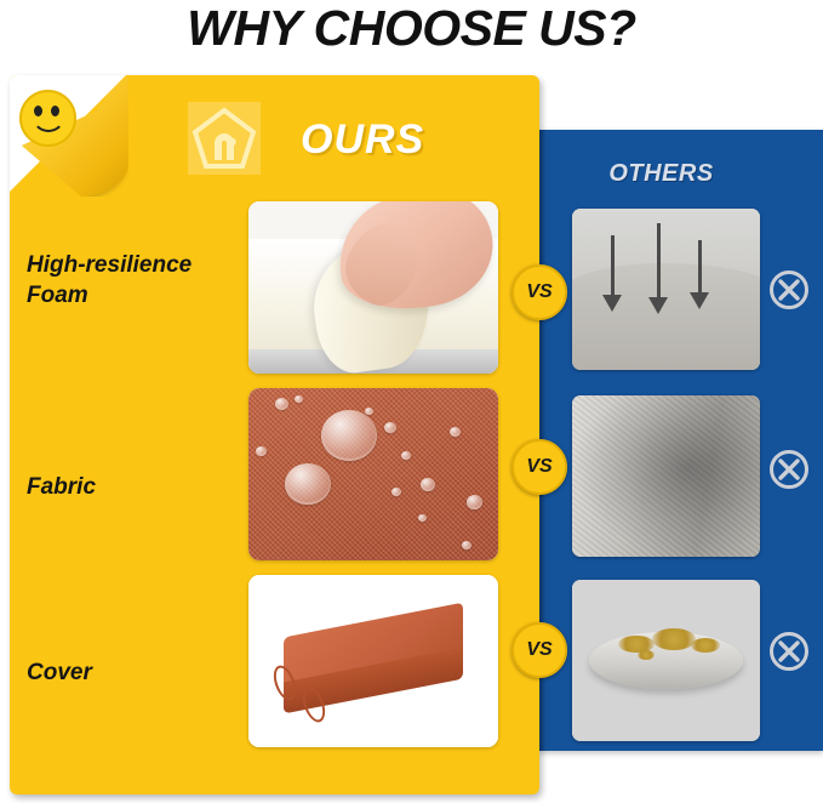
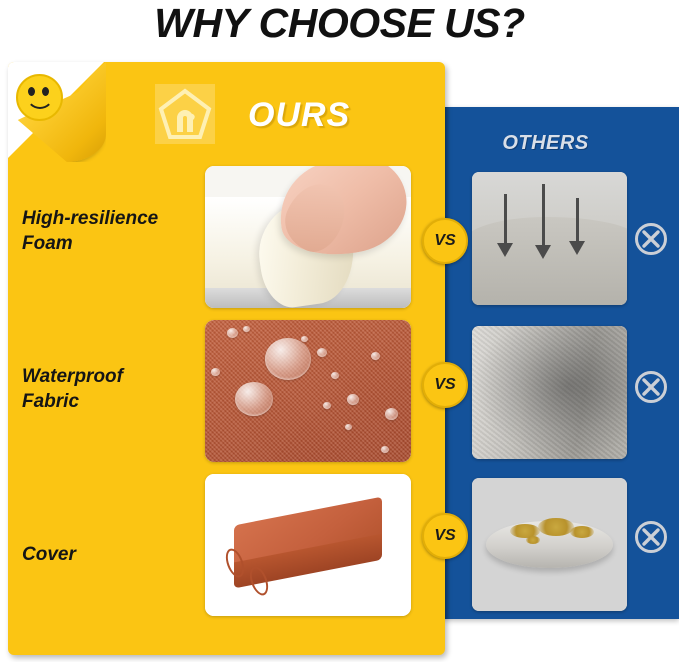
  WHY CHOOSE US?
  OTHERS
  OURS
  High-resilience
  Foam
  VS
+ Waterproof
  Fabric
  VS
  Cover
  VS
